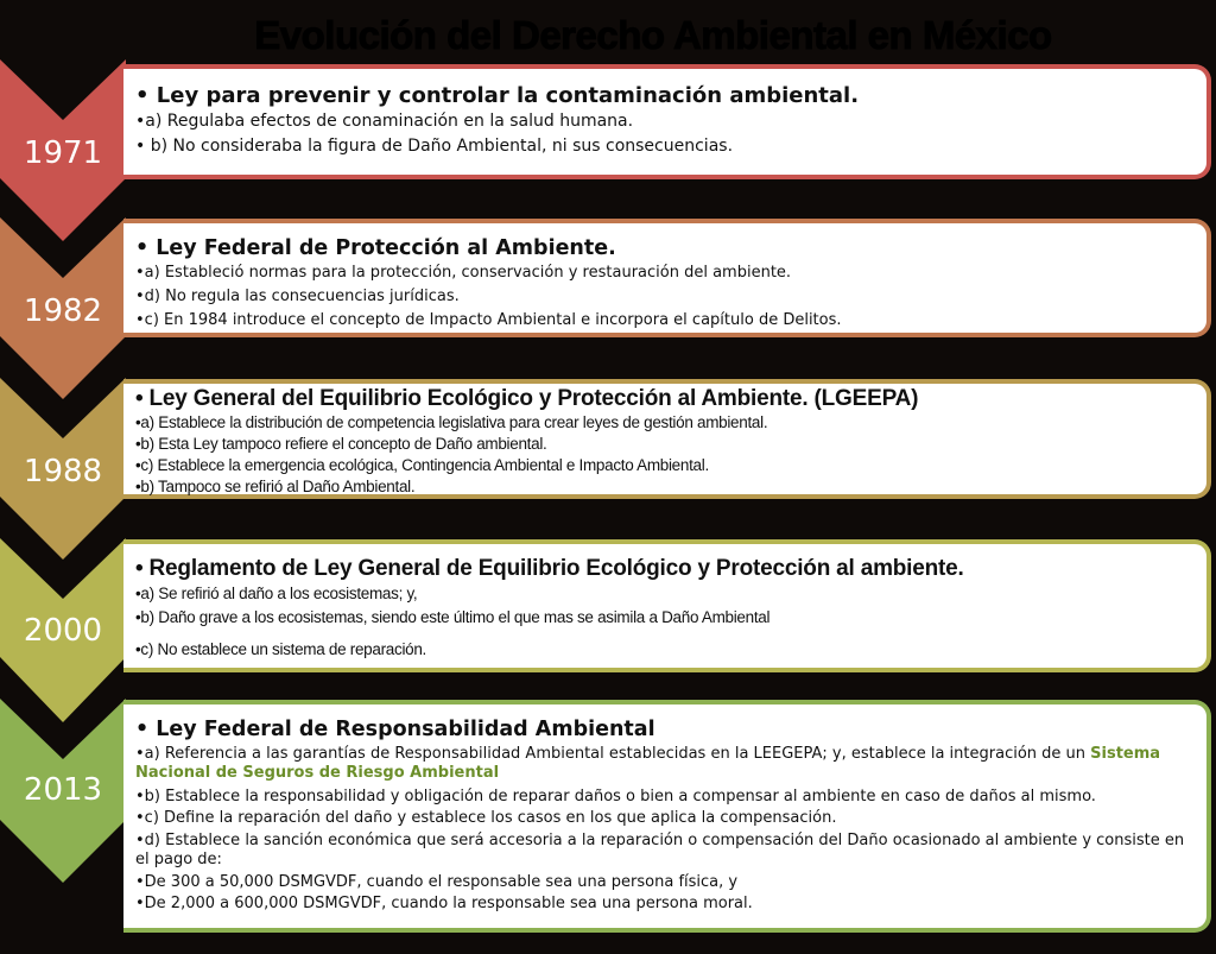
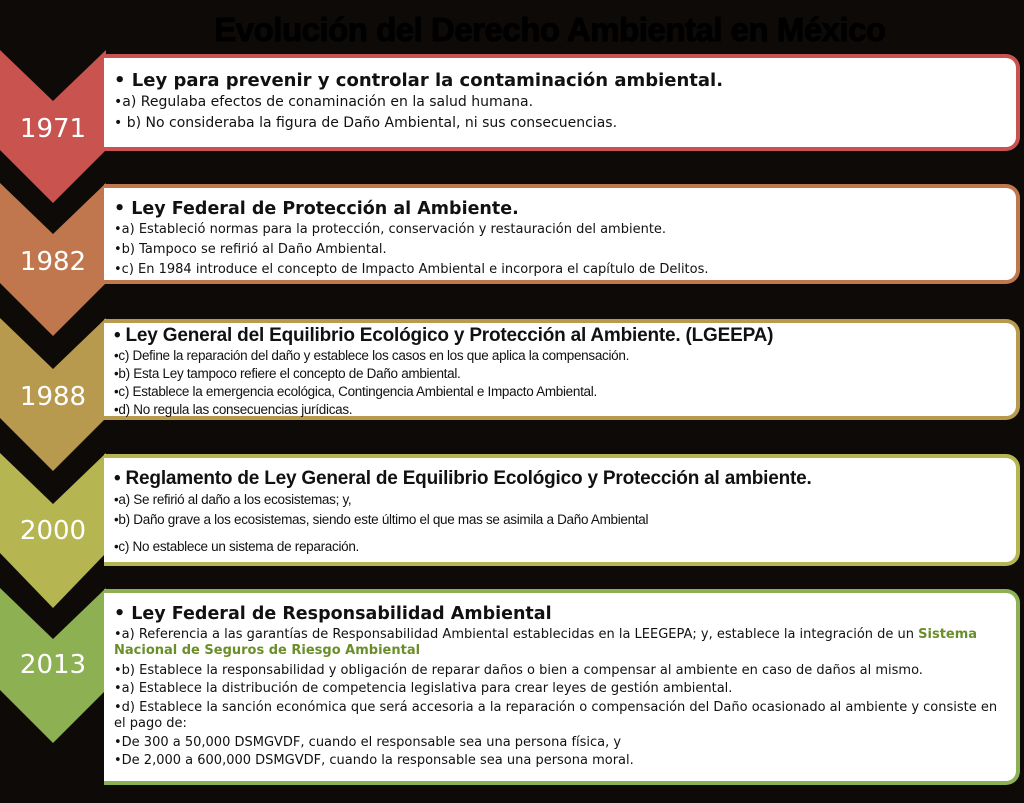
  1971
  1982
  1988
  2000
  2013
  • Ley para prevenir y controlar la contaminación ambiental.
  •a) Regulaba efectos de conaminación en la salud humana.
  • b) No consideraba la figura de Daño Ambiental, ni sus consecuencias.
  • Ley Federal de Protección al Ambiente.
  •a) Estableció normas para la protección, conservación y restauración del ambiente.
- •d) No regula las consecuencias jurídicas.
+ •b) Tampoco se refirió al Daño Ambiental.
  •c) En 1984 introduce el concepto de Impacto Ambiental e incorpora el capítulo de Delitos.
  • Ley General del Equilibrio Ecológico y Protección al Ambiente. (LGEEPA)
- •a) Establece la distribución de competencia legislativa para crear leyes de gestión ambiental.
+ •c) Define la reparación del daño y establece los casos en los que aplica la compensación.
  •b) Esta Ley tampoco refiere el concepto de Daño ambiental.
  •c) Establece la emergencia ecológica, Contingencia Ambiental e Impacto Ambiental.
- •b) Tampoco se refirió al Daño Ambiental.
+ •d) No regula las consecuencias jurídicas.
  • Reglamento de Ley General de Equilibrio Ecológico y Protección al ambiente.
  •a) Se refirió al daño a los ecosistemas; y,
  •b) Daño grave a los ecosistemas, siendo este último el que mas se asimila a Daño Ambiental
  •c) No establece un sistema de reparación.
  • Ley Federal de Responsabilidad Ambiental
  •a) Referencia a las garantías de Responsabilidad Ambiental establecidas en la LEEGEPA; y, establece la integración de un Sistema Nacional de Seguros de Riesgo Ambiental
  •b) Establece la responsabilidad y obligación de reparar daños o bien a compensar al ambiente en caso de daños al mismo.
- •c) Define la reparación del daño y establece los casos en los que aplica la compensación.
+ •a) Establece la distribución de competencia legislativa para crear leyes de gestión ambiental.
  •d) Establece la sanción económica que será accesoria a la reparación o compensación del Daño ocasionado al ambiente y consiste en el pago de:
  •De 300 a 50,000 DSMGVDF, cuando el responsable sea una persona física, y
  •De 2,000 a 600,000 DSMGVDF, cuando la responsable sea una persona moral.
